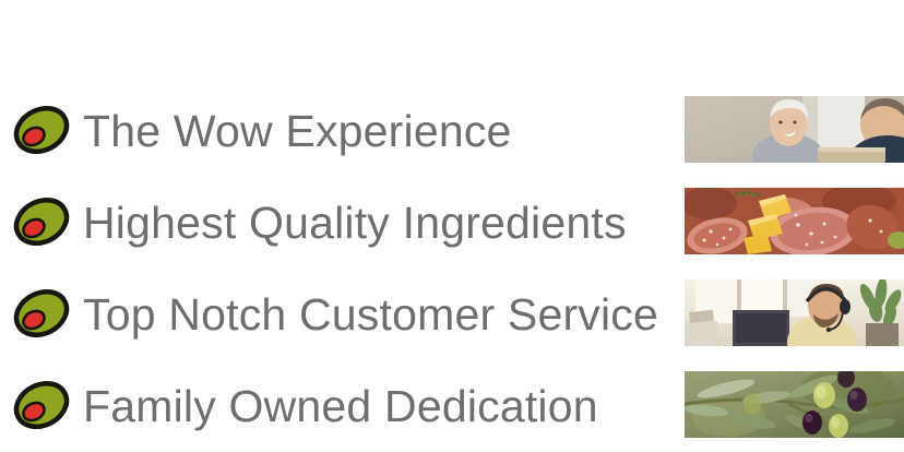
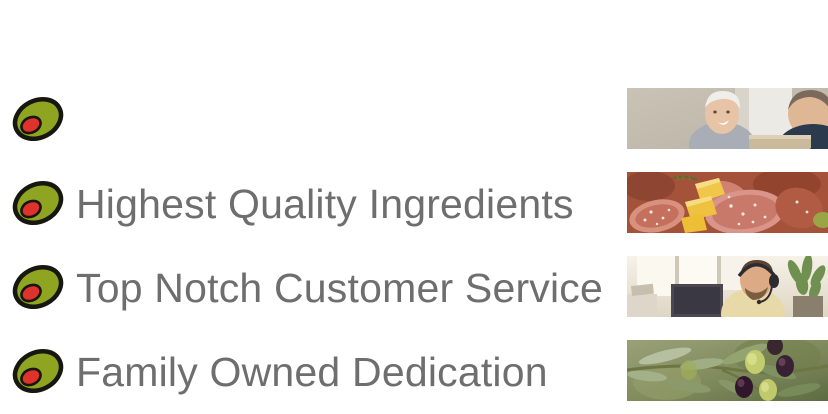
- The Wow Experience
  Highest Quality Ingredients
  Top Notch Customer Service
  Family Owned Dedication
